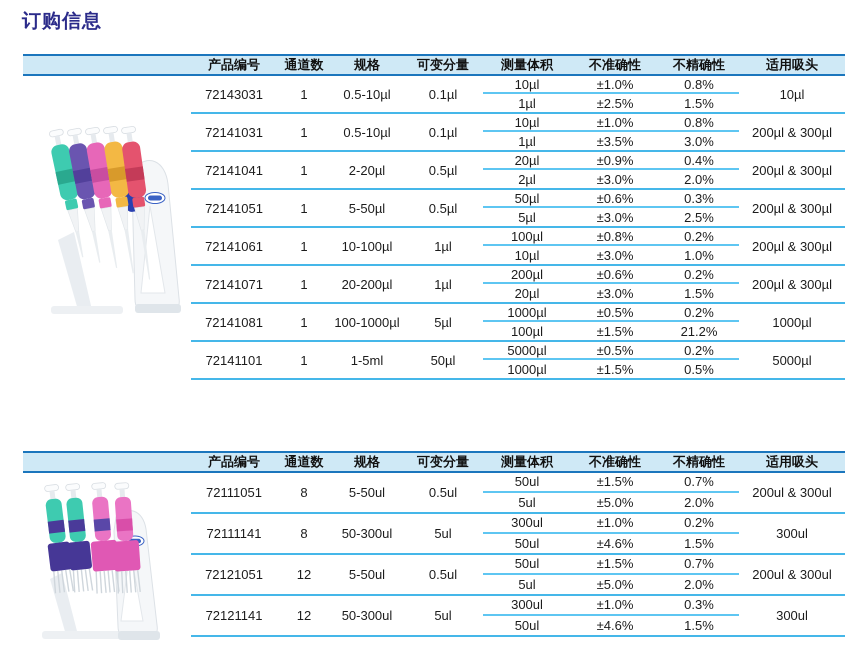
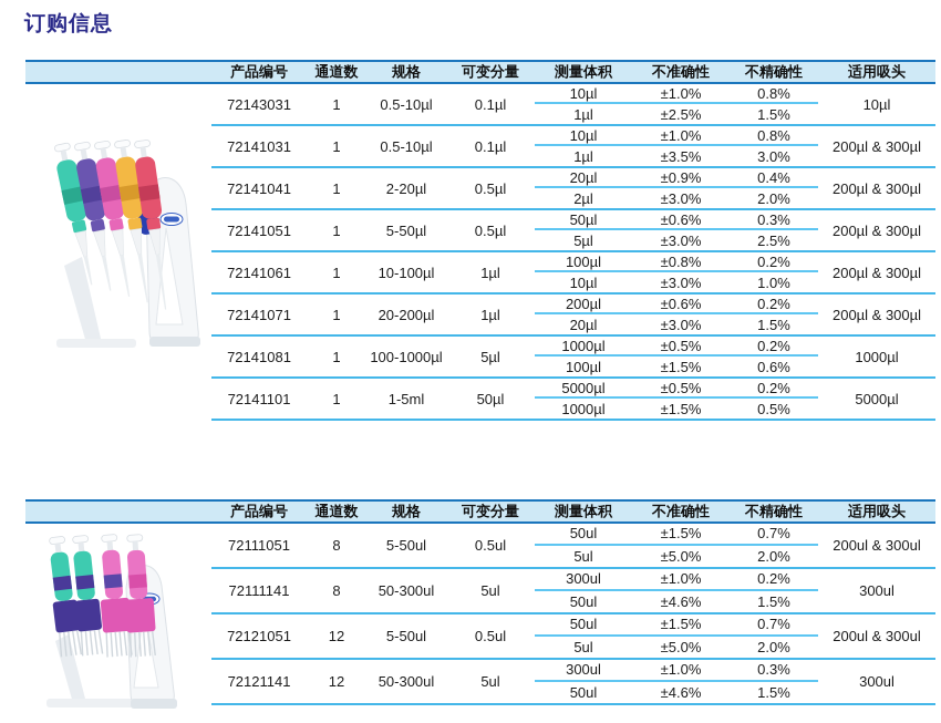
  订购信息
  产品编号
  通道数
  规格
  可变分量
  测量体积
  不准确性
  不精确性
  适用吸头
  72143031
  1
  0.5-10µl
  0.1µl
  10µl
  ±1.0%
  0.8%
  10µl
  1µl
  ±2.5%
  1.5%
  72141031
  1
  0.5-10µl
  0.1µl
  10µl
  ±1.0%
  0.8%
  200µl & 300µl
  1µl
  ±3.5%
  3.0%
  72141041
  1
  2-20µl
  0.5µl
  20µl
  ±0.9%
  0.4%
  200µl & 300µl
  2µl
  ±3.0%
  2.0%
  72141051
  1
  5-50µl
  0.5µl
  50µl
  ±0.6%
  0.3%
  200µl & 300µl
  5µl
  ±3.0%
  2.5%
  72141061
  1
  10-100µl
  1µl
  100µl
  ±0.8%
  0.2%
  200µl & 300µl
  10µl
  ±3.0%
  1.0%
  72141071
  1
  20-200µl
  1µl
  200µl
  ±0.6%
  0.2%
  200µl & 300µl
  20µl
  ±3.0%
  1.5%
  72141081
  1
  100-1000µl
  5µl
  1000µl
  ±0.5%
  0.2%
  1000µl
  100µl
  ±1.5%
- 21.2%
+ 0.6%
  72141101
  1
  1-5ml
  50µl
  5000µl
  ±0.5%
  0.2%
  5000µl
  1000µl
  ±1.5%
  0.5%
  产品编号
  通道数
  规格
  可变分量
  测量体积
  不准确性
  不精确性
  适用吸头
  72111051
  8
  5-50ul
  0.5ul
  50ul
  ±1.5%
  0.7%
  200ul & 300ul
  5ul
  ±5.0%
  2.0%
  72111141
  8
  50-300ul
  5ul
  300ul
  ±1.0%
  0.2%
  300ul
  50ul
  ±4.6%
  1.5%
  72121051
  12
  5-50ul
  0.5ul
  50ul
  ±1.5%
  0.7%
  200ul & 300ul
  5ul
  ±5.0%
  2.0%
  72121141
  12
  50-300ul
  5ul
  300ul
  ±1.0%
  0.3%
  300ul
  50ul
  ±4.6%
  1.5%
